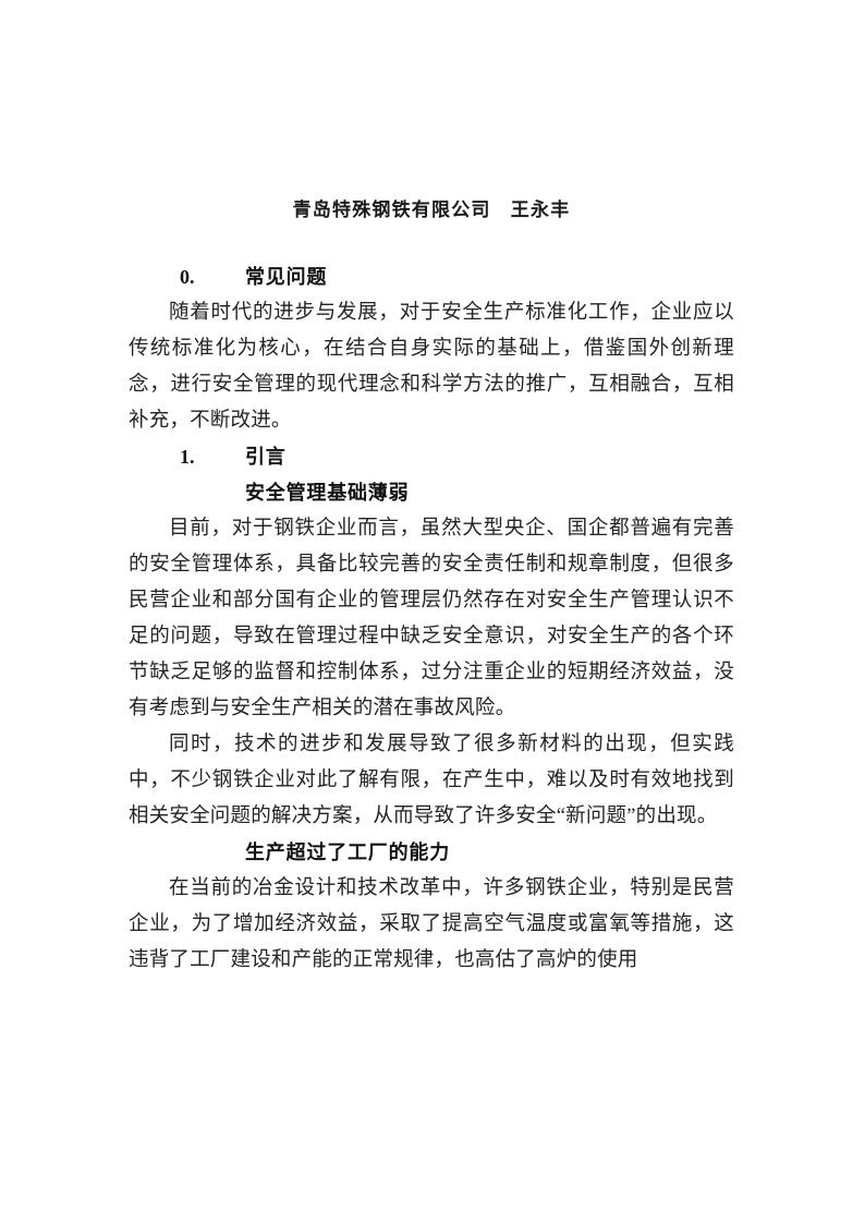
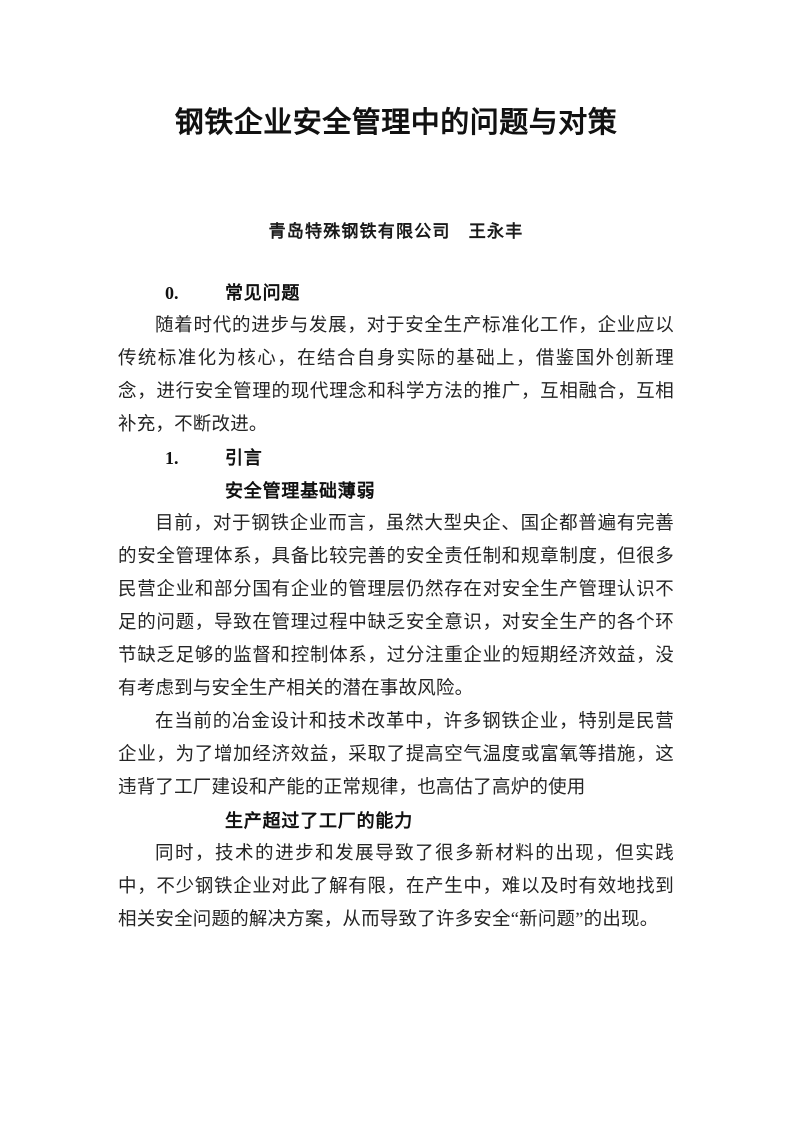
+ 钢铁企业安全管理中的问题与对策
  青岛特殊钢铁有限公司 王永丰
  0.
  常见问题
  随着时代的进步与发展，对于安全生产标准化工作，企业应以传统标准化为核心，在结合自身实际的基础上，借鉴国外创新理念，进行安全管理的现代理念和科学方法的推广，互相融合，互相补充，不断改进。
  1.
  引言
  安全管理基础薄弱
  目前，对于钢铁企业而言，虽然大型央企、国企都普遍有完善的安全管理体系，具备比较完善的安全责任制和规章制度，但很多民营企业和部分国有企业的管理层仍然存在对安全生产管理认识不足的问题，导致在管理过程中缺乏安全意识，对安全生产的各个环节缺乏足够的监督和控制体系，过分注重企业的短期经济效益，没有考虑到与安全生产相关的潜在事故风险。
- 同时，技术的进步和发展导致了很多新材料的出现，但实践中，不少钢铁企业对此了解有限，在产生中，难以及时有效地找到相关安全问题的解决方案，从而导致了许多安全“新问题”的出现。
+ 在当前的冶金设计和技术改革中，许多钢铁企业，特别是民营企业，为了增加经济效益，采取了提高空气温度或富氧等措施，这违背了工厂建设和产能的正常规律，也高估了高炉的使用
  生产超过了工厂的能力
- 在当前的冶金设计和技术改革中，许多钢铁企业，特别是民营企业，为了增加经济效益，采取了提高空气温度或富氧等措施，这违背了工厂建设和产能的正常规律，也高估了高炉的使用
+ 同时，技术的进步和发展导致了很多新材料的出现，但实践中，不少钢铁企业对此了解有限，在产生中，难以及时有效地找到相关安全问题的解决方案，从而导致了许多安全“新问题”的出现。
